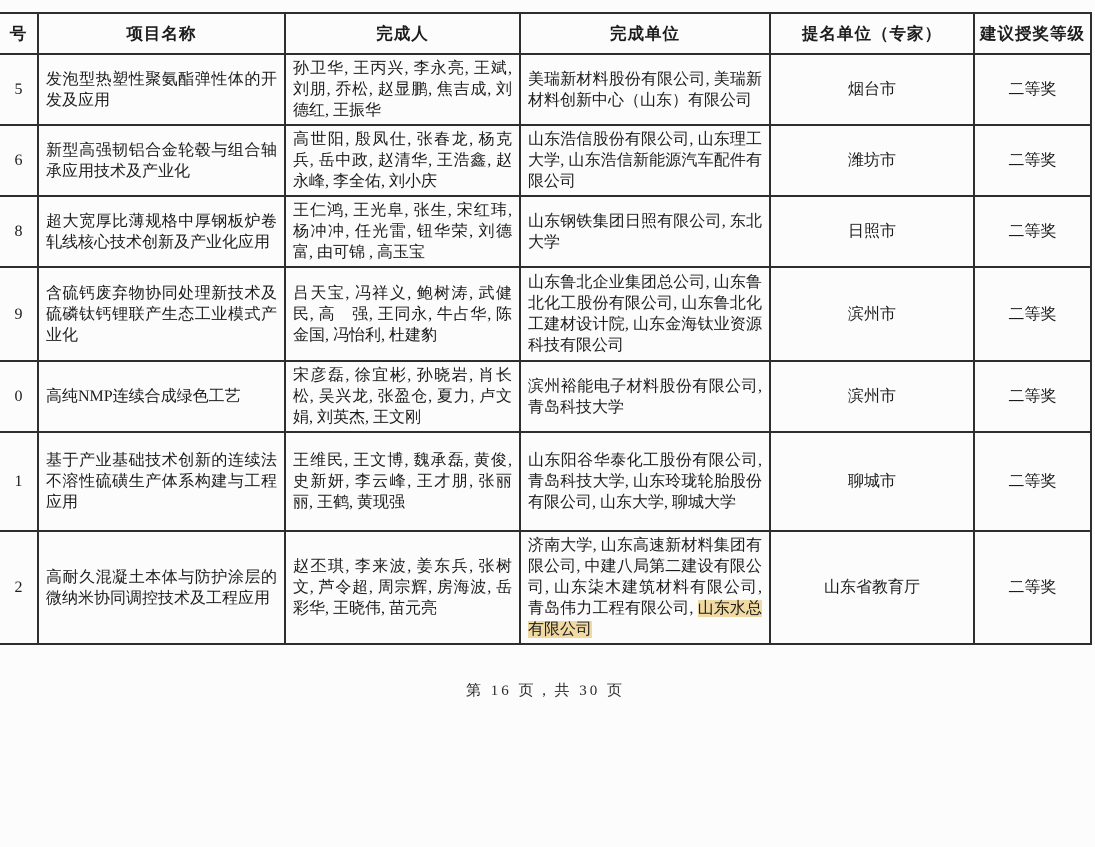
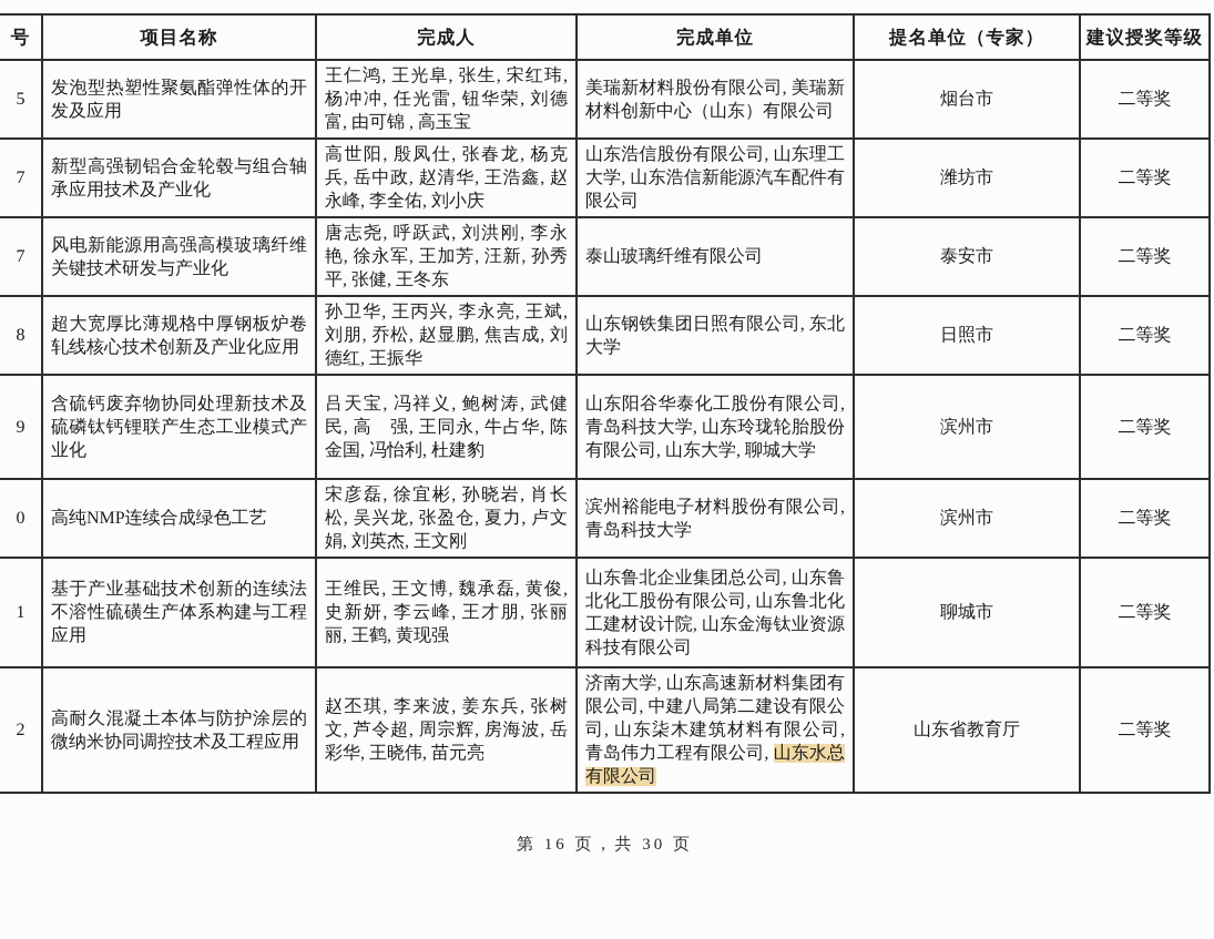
  号	项目名称	完成人	完成单位	提名单位（专家）	建议授奖等级
- 5	发泡型热塑性聚氨酯弹性体的开发及应用	孙卫华, 王丙兴, 李永亮, 王斌, 刘朋, 乔松, 赵显鹏, 焦吉成, 刘德红, 王振华	美瑞新材料股份有限公司, 美瑞新材料创新中心（山东）有限公司	烟台市	二等奖
+ 5	发泡型热塑性聚氨酯弹性体的开发及应用	王仁鸿, 王光阜, 张生, 宋红玮, 杨冲冲, 任光雷, 钮华荣, 刘德富, 由可锦 , 高玉宝	美瑞新材料股份有限公司, 美瑞新材料创新中心（山东）有限公司	烟台市	二等奖
- 6	新型高强韧铝合金轮毂与组合轴承应用技术及产业化	高世阳, 殷凤仕, 张春龙, 杨克兵, 岳中政, 赵清华, 王浩鑫, 赵永峰, 李全佑, 刘小庆	山东浩信股份有限公司, 山东理工大学, 山东浩信新能源汽车配件有限公司	潍坊市	二等奖
+ 7	新型高强韧铝合金轮毂与组合轴承应用技术及产业化	高世阳, 殷凤仕, 张春龙, 杨克兵, 岳中政, 赵清华, 王浩鑫, 赵永峰, 李全佑, 刘小庆	山东浩信股份有限公司, 山东理工大学, 山东浩信新能源汽车配件有限公司	潍坊市	二等奖
+ 7	风电新能源用高强高模玻璃纤维关键技术研发与产业化	唐志尧, 呼跃武, 刘洪刚, 李永艳, 徐永军, 王加芳, 汪新, 孙秀平, 张健, 王冬东	泰山玻璃纤维有限公司	泰安市	二等奖
- 8	超大宽厚比薄规格中厚钢板炉卷轧线核心技术创新及产业化应用	王仁鸿, 王光阜, 张生, 宋红玮, 杨冲冲, 任光雷, 钮华荣, 刘德富, 由可锦 , 高玉宝	山东钢铁集团日照有限公司, 东北大学	日照市	二等奖
+ 8	超大宽厚比薄规格中厚钢板炉卷轧线核心技术创新及产业化应用	孙卫华, 王丙兴, 李永亮, 王斌, 刘朋, 乔松, 赵显鹏, 焦吉成, 刘德红, 王振华	山东钢铁集团日照有限公司, 东北大学	日照市	二等奖
- 9	含硫钙废弃物协同处理新技术及硫磷钛钙锂联产生态工业模式产业化	吕天宝, 冯祥义, 鲍树涛, 武健民, 高 强, 王同永, 牛占华, 陈金国, 冯怡利, 杜建豹	山东鲁北企业集团总公司, 山东鲁北化工股份有限公司, 山东鲁北化工建材设计院, 山东金海钛业资源科技有限公司	滨州市	二等奖
+ 9	含硫钙废弃物协同处理新技术及硫磷钛钙锂联产生态工业模式产业化	吕天宝, 冯祥义, 鲍树涛, 武健民, 高 强, 王同永, 牛占华, 陈金国, 冯怡利, 杜建豹	山东阳谷华泰化工股份有限公司, 青岛科技大学, 山东玲珑轮胎股份有限公司, 山东大学, 聊城大学	滨州市	二等奖
  0	高纯NMP连续合成绿色工艺	宋彦磊, 徐宜彬, 孙晓岩, 肖长松, 吴兴龙, 张盈仓, 夏力, 卢文娟, 刘英杰, 王文刚	滨州裕能电子材料股份有限公司, 青岛科技大学	滨州市	二等奖
- 1	基于产业基础技术创新的连续法不溶性硫磺生产体系构建与工程应用	王维民, 王文博, 魏承磊, 黄俊, 史新妍, 李云峰, 王才朋, 张丽丽, 王鹤, 黄现强	山东阳谷华泰化工股份有限公司, 青岛科技大学, 山东玲珑轮胎股份有限公司, 山东大学, 聊城大学	聊城市	二等奖
+ 1	基于产业基础技术创新的连续法不溶性硫磺生产体系构建与工程应用	王维民, 王文博, 魏承磊, 黄俊, 史新妍, 李云峰, 王才朋, 张丽丽, 王鹤, 黄现强	山东鲁北企业集团总公司, 山东鲁北化工股份有限公司, 山东鲁北化工建材设计院, 山东金海钛业资源科技有限公司	聊城市	二等奖
  2	高耐久混凝土本体与防护涂层的微纳米协同调控技术及工程应用	赵丕琪, 李来波, 姜东兵, 张树文, 芦令超, 周宗辉, 房海波, 岳彩华, 王晓伟, 苗元亮	济南大学, 山东高速新材料集团有限公司, 中建八局第二建设有限公司, 山东柒木建筑材料有限公司, 青岛伟力工程有限公司, 山东水总有限公司	山东省教育厅	二等奖
  第 16 页，共 30 页
